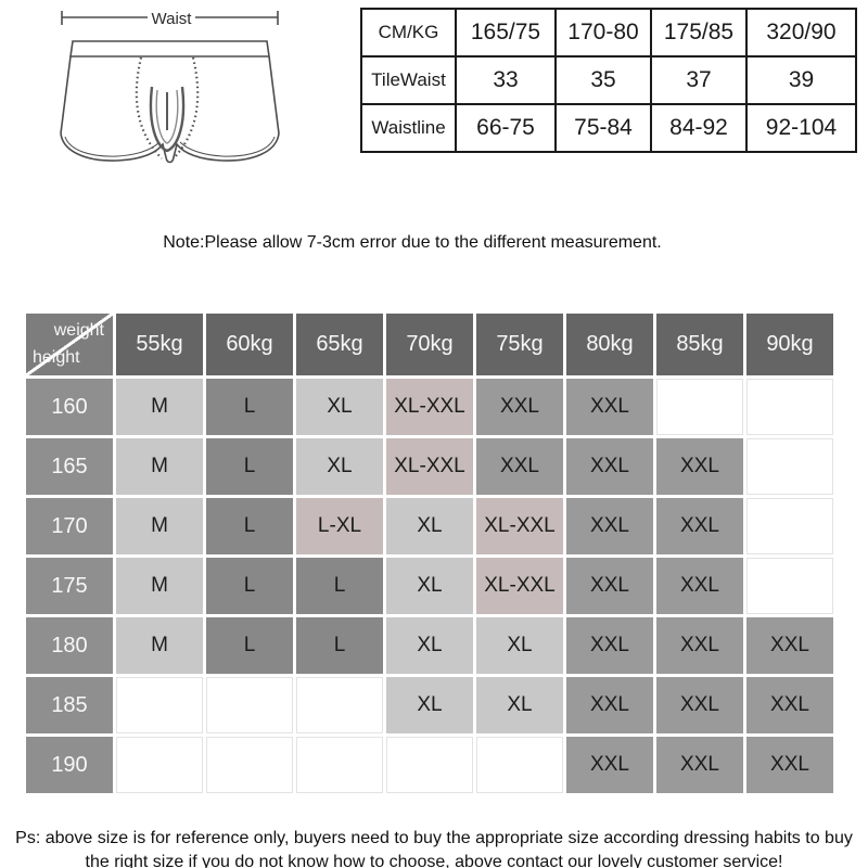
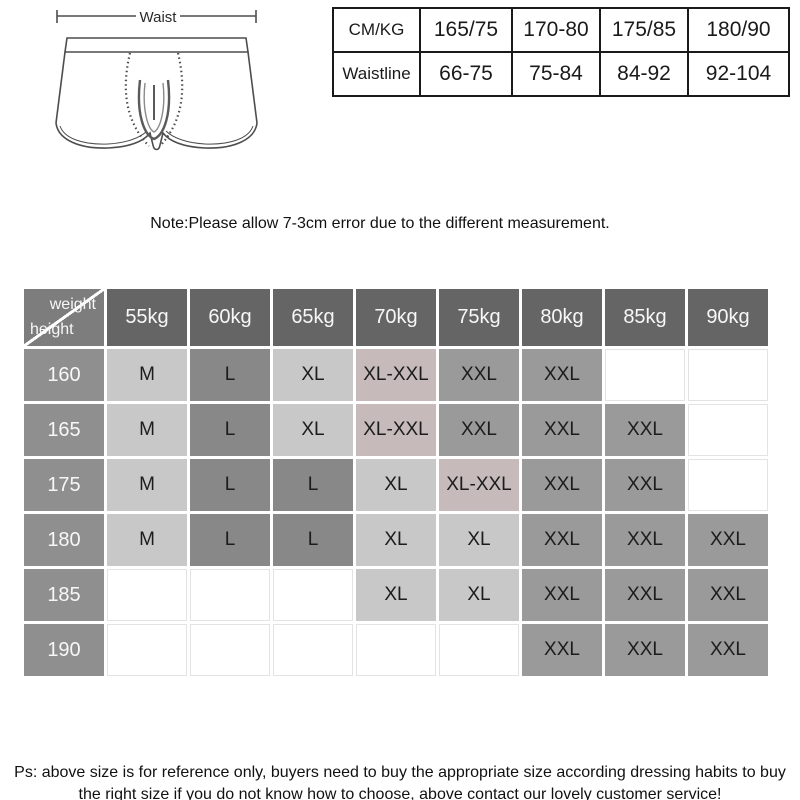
  Waist
- CM/KG	165/75	170-80	175/85	320/90
+ CM/KG	165/75	170-80	175/85	180/90
- TileWaist	33	35	37	39
  Waistline	66-75	75-84	84-92	92-104
  Note:Please allow 7-3cm error due to the different measurement.
  weightheight	55kg	60kg	65kg	70kg	75kg	80kg	85kg	90kg
  160	M	L	XL	XL-XXL	XXL	XXL
  165	M	L	XL	XL-XXL	XXL	XXL	XXL
- 170	M	L	L-XL	XL	XL-XXL	XXL	XXL
  175	M	L	L	XL	XL-XXL	XXL	XXL
  180	M	L	L	XL	XL	XXL	XXL	XXL
  185				XL	XL	XXL	XXL	XXL
  190						XXL	XXL	XXL
  Ps: above size is for reference only, buyers need to buy the appropriate size according dressing habits to buy the right size if you do not know how to choose, above contact our lovely customer service!
